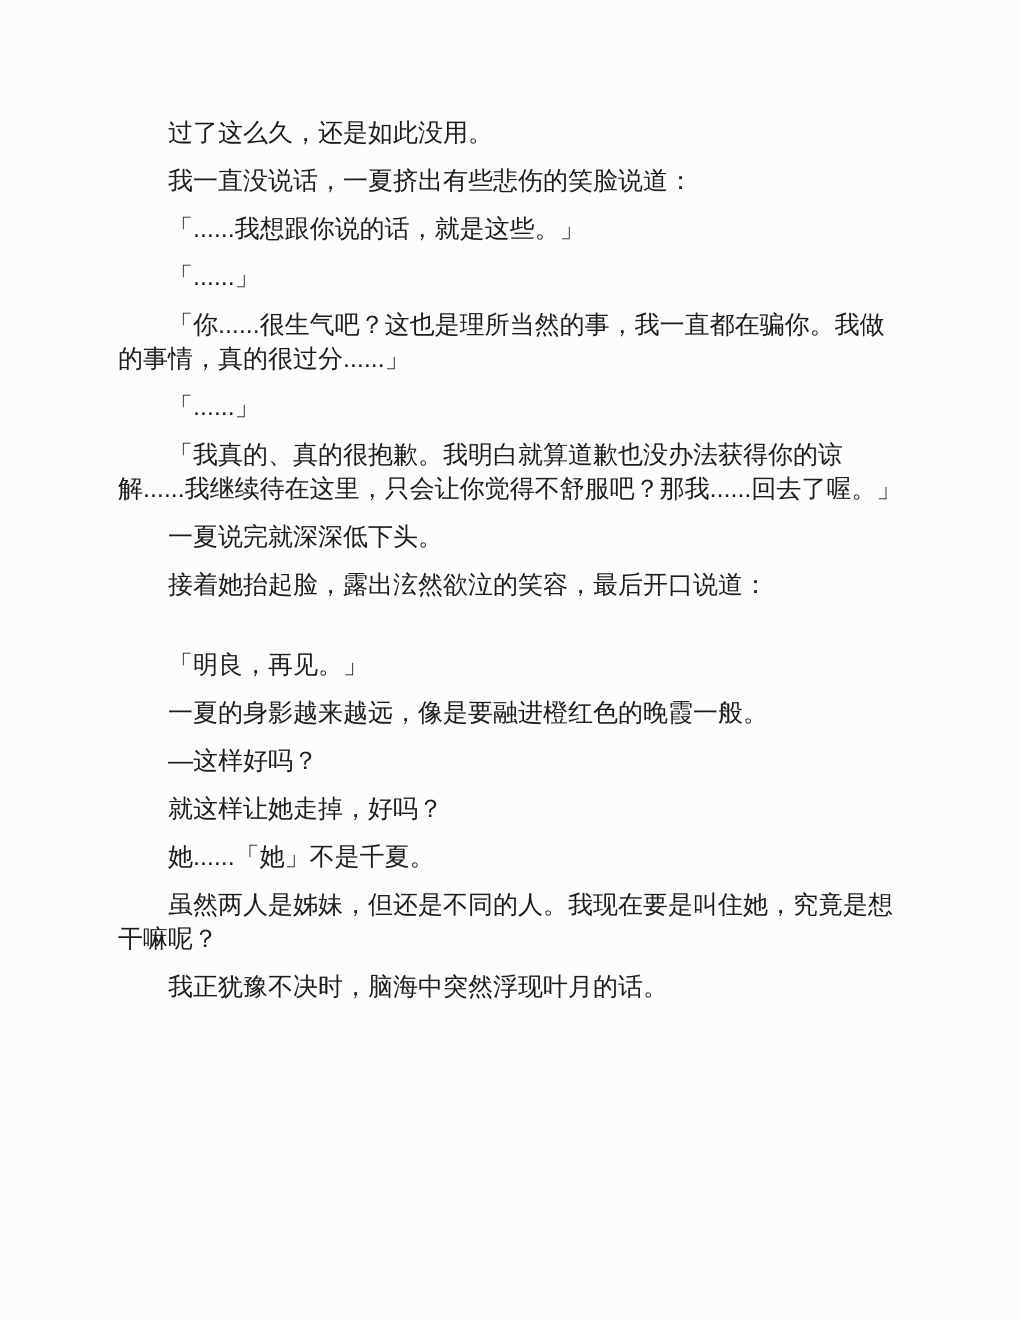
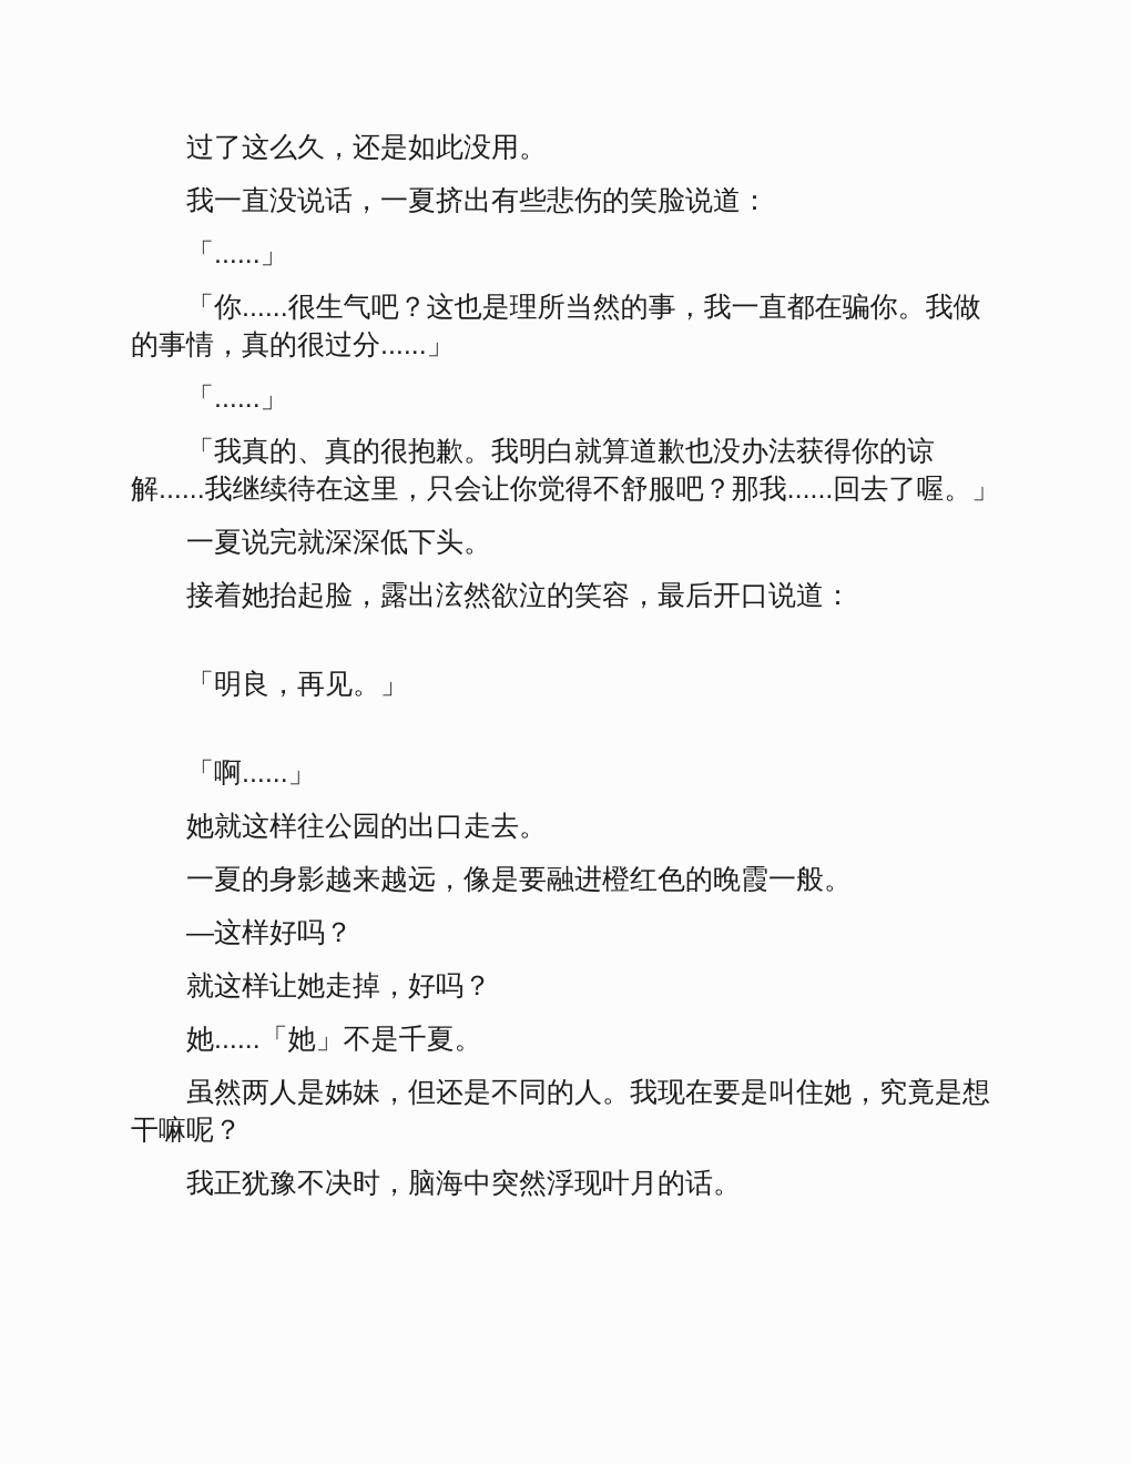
  过了这么久，还是如此没用。
  我一直没说话，一夏挤出有些悲伤的笑脸说道：
- 「......我想跟你说的话，就是这些。」
  「......」
  「你......很生气吧？这也是理所当然的事，我一直都在骗你。我做的事情，真的很过分......」
  「......」
  「我真的、真的很抱歉。我明白就算道歉也没办法获得你的谅解......我继续待在这里，只会让你觉得不舒服吧？那我......回去了喔。」
  一夏说完就深深低下头。
  接着她抬起脸，露出泫然欲泣的笑容，最后开口说道：
  「明良，再见。」
+ 「啊......」
+ 她就这样往公园的出口走去。
  一夏的身影越来越远，像是要融进橙红色的晚霞一般。
  —这样好吗？
  就这样让她走掉，好吗？
  她......「她」不是千夏。
  虽然两人是姊妹，但还是不同的人。我现在要是叫住她，究竟是想干嘛呢？
  我正犹豫不决时，脑海中突然浮现叶月的话。
